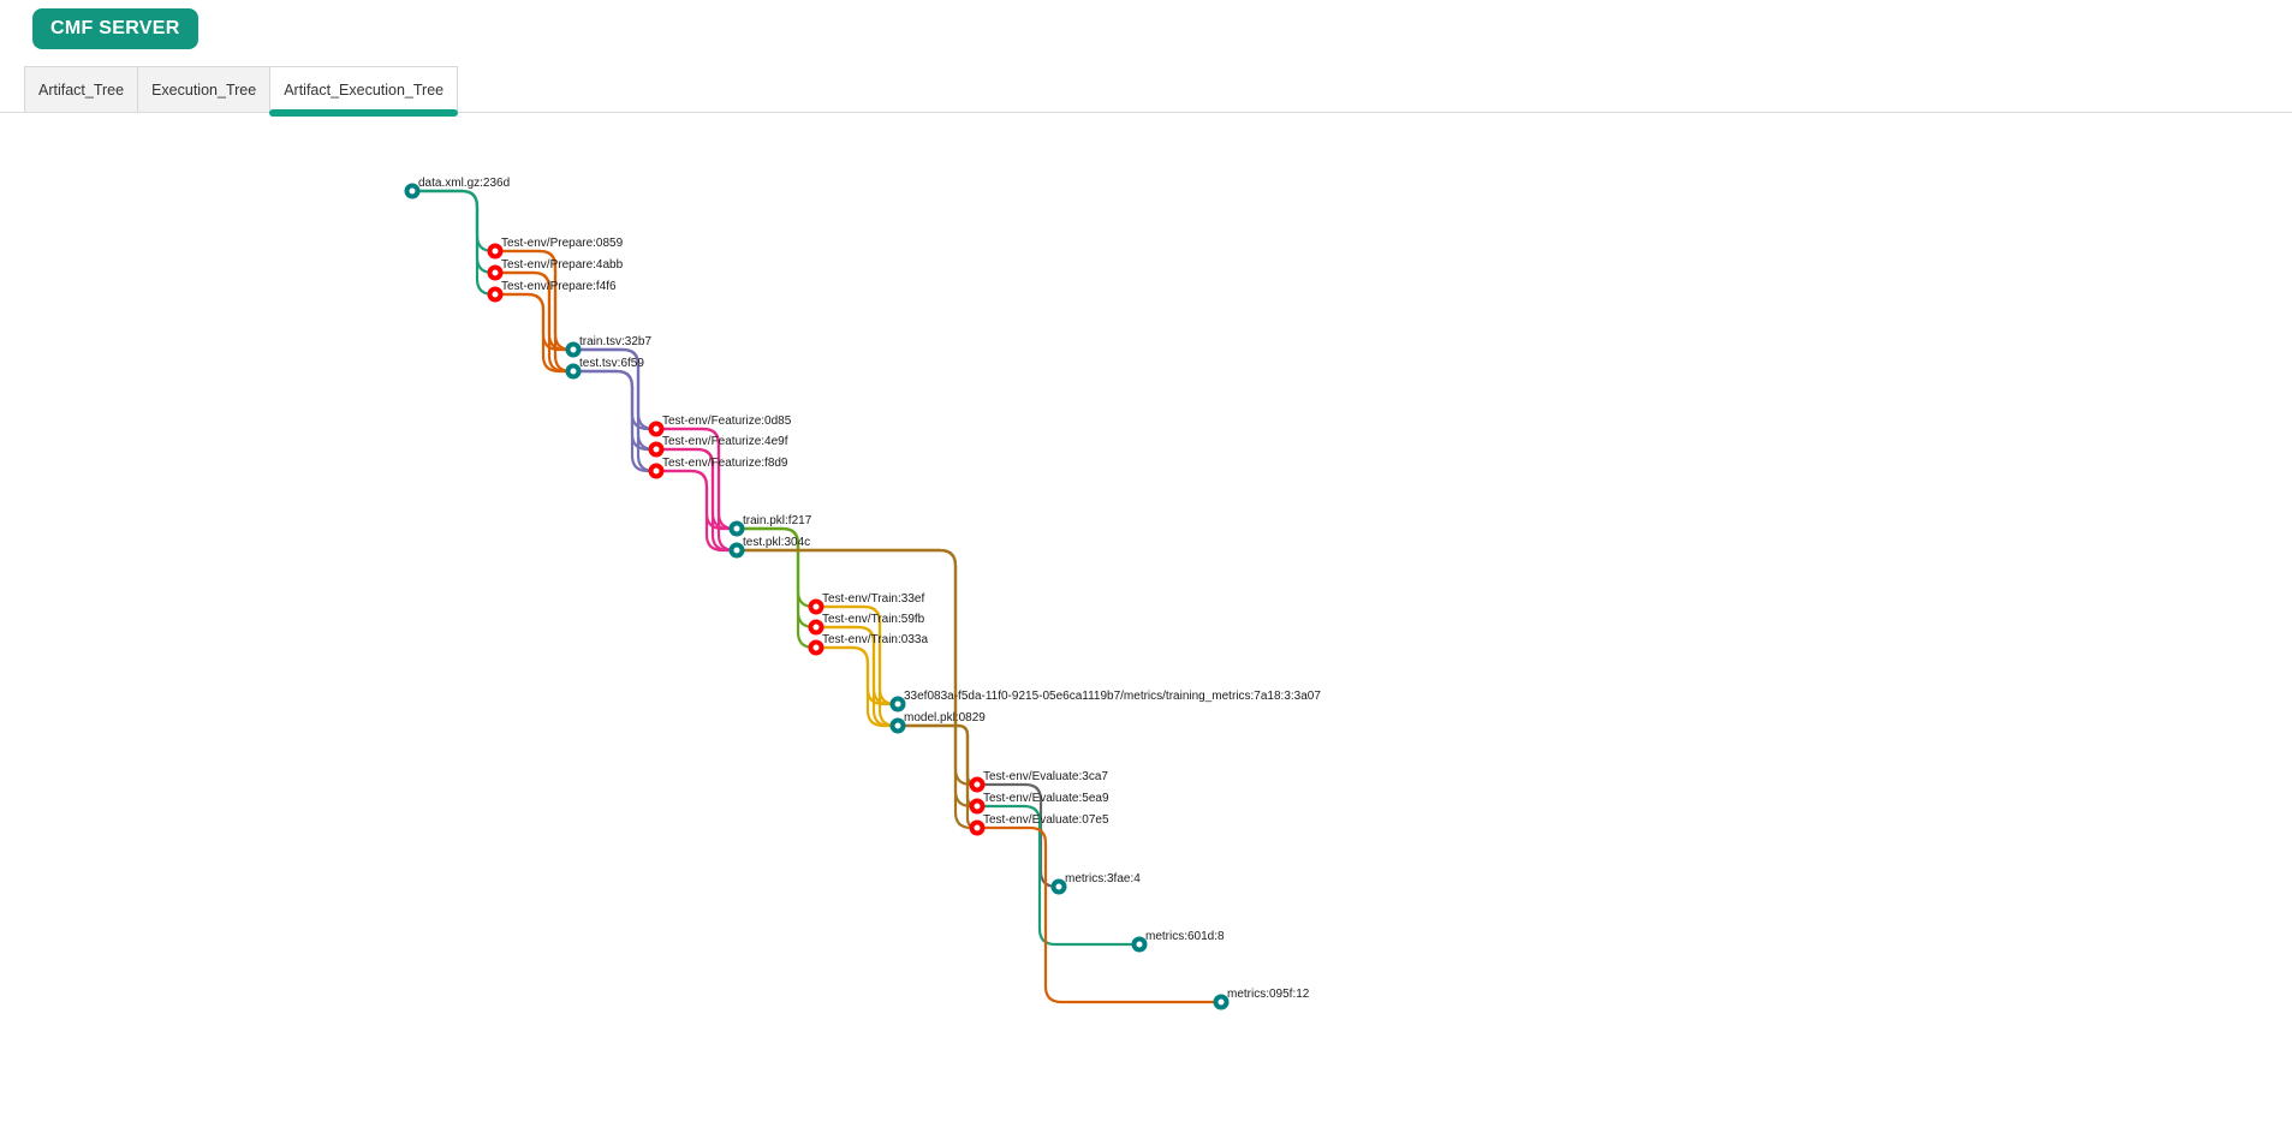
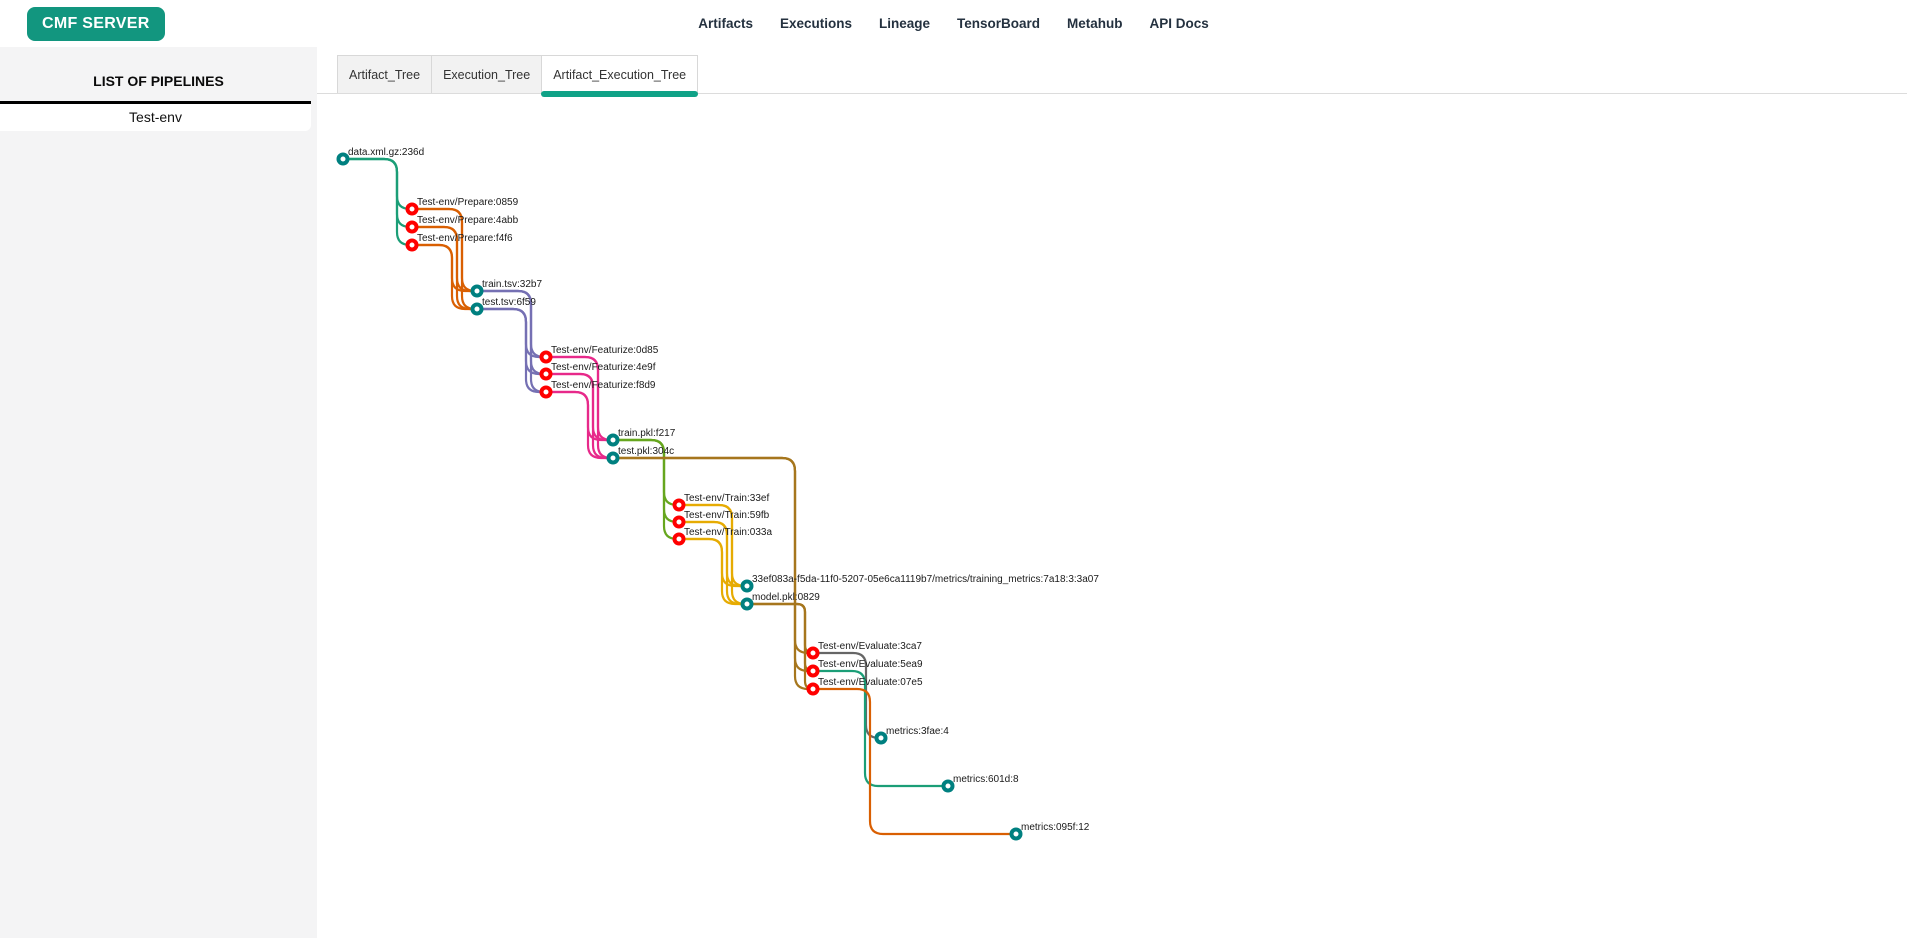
  CMF SERVER
+ Artifacts
+ Executions
+ Lineage
+ TensorBoard
+ Metahub
+ API Docs
+ LIST OF PIPELINES
+ Test-env
  Artifact_Tree
  Execution_Tree
  Artifact_Execution_Tree
  data.xml.gz:236d
  Test-env/Prepare:0859
  Test-env/Prepare:4abb
  Test-env/Prepare:f4f6
  train.tsv:32b7
  test.tsv:6f59
  Test-env/Featurize:0d85
  Test-env/Featurize:4e9f
  Test-env/Featurize:f8d9
  train.pkl:f217
  test.pkl:304c
  Test-env/Train:33ef
  Test-env/Train:59fb
  Test-env/Train:033a
- 33ef083a-f5da-11f0-9215-05e6ca1119b7/metrics/training_metrics:7a18:3:3a07
+ 33ef083a-f5da-11f0-5207-05e6ca1119b7/metrics/training_metrics:7a18:3:3a07
  model.pkl:0829
  Test-env/Evaluate:3ca7
  Test-env/Evaluate:5ea9
  Test-env/Evaluate:07e5
  metrics:3fae:4
  metrics:601d:8
  metrics:095f:12
